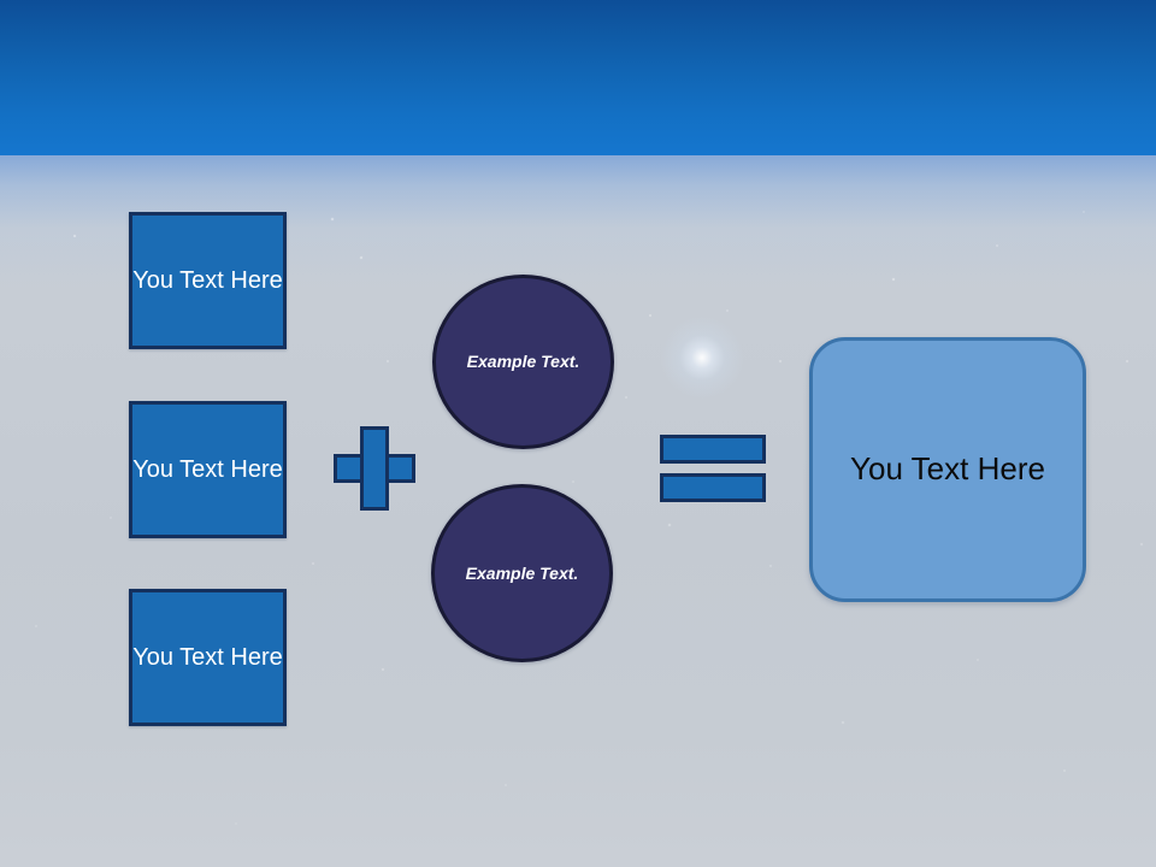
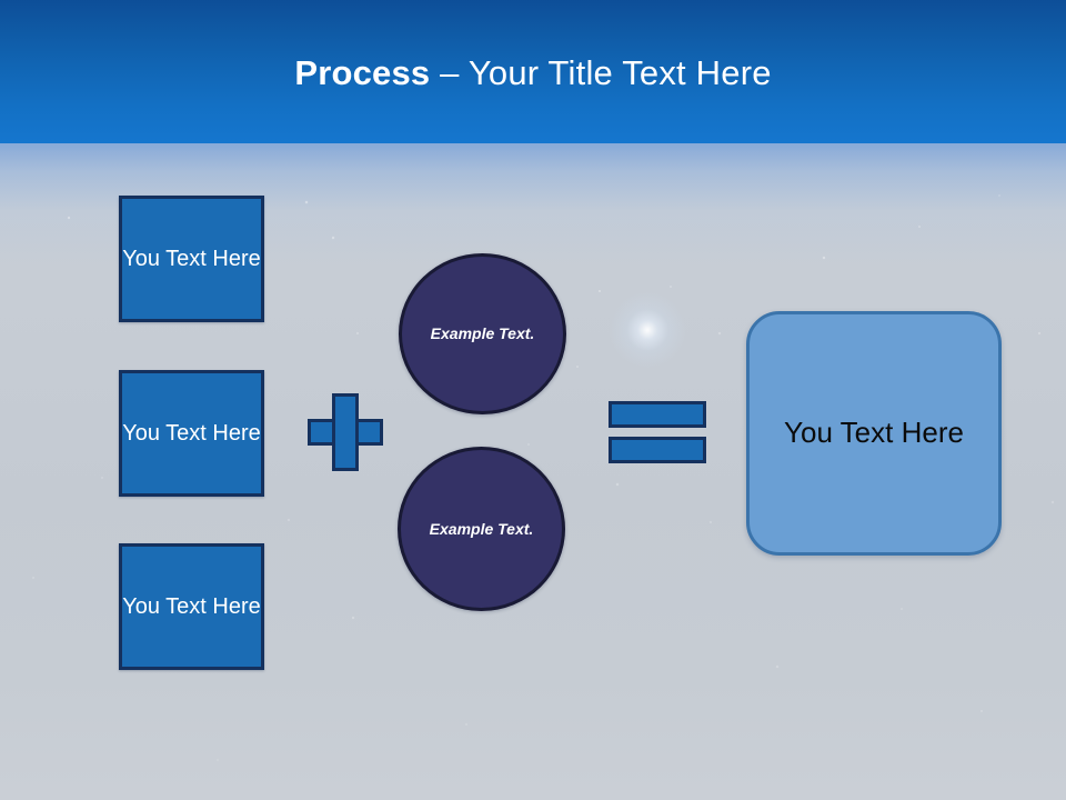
+ Process – Your Title Text Here
  You Text Here
  You Text Here
  You Text Here
  Example Text.
  Example Text.
  You Text Here
